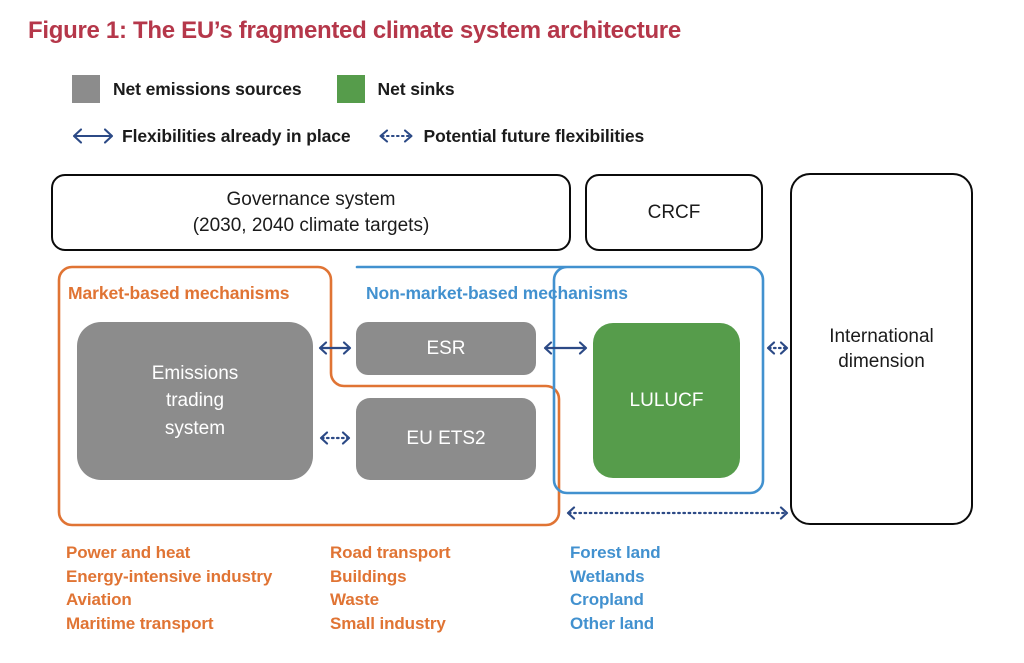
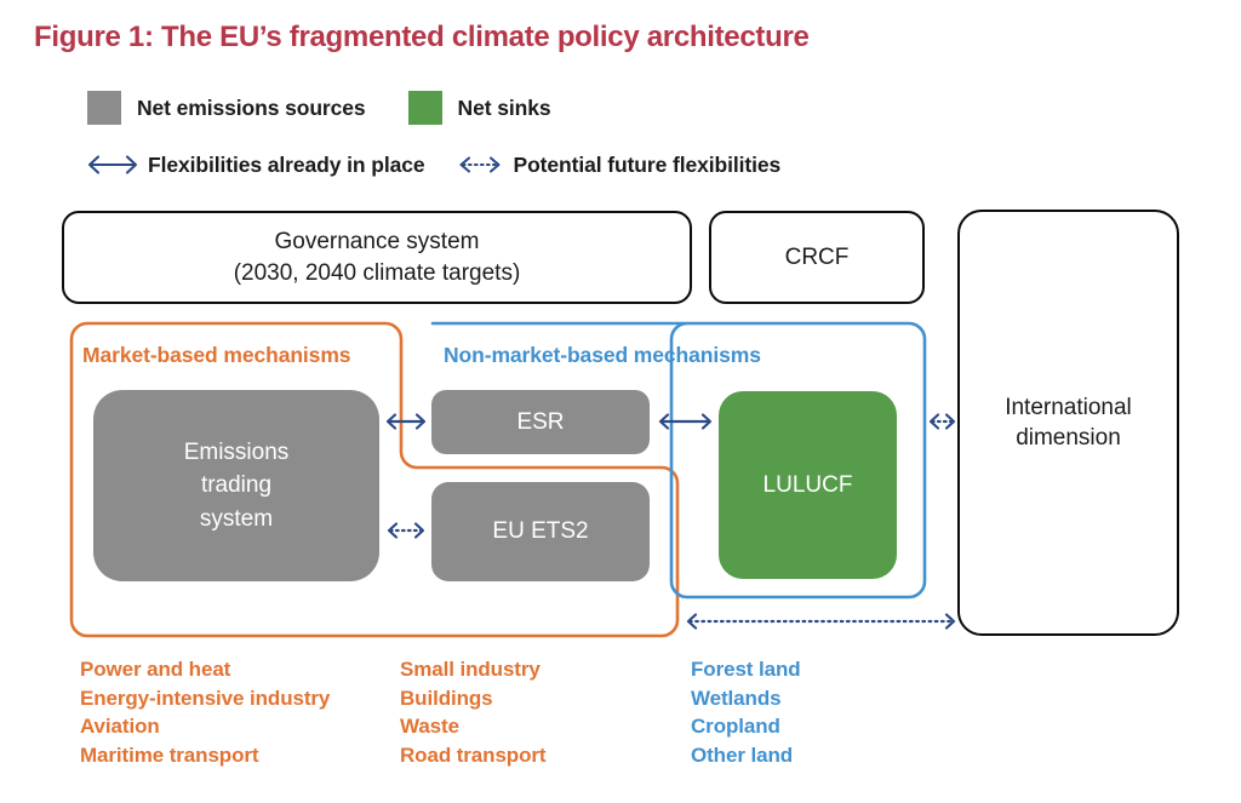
- Figure 1: The EU’s fragmented climate system architecture
+ Figure 1: The EU’s fragmented climate policy architecture
  Net emissions sources
  Net sinks
  Flexibilities already in place
  Potential future flexibilities
  Market-based mechanisms
  Non-market-based mechanisms
  Governance system
  (2030, 2040 climate targets)
  CRCF
  International
  dimension
  Emissions
  trading
  system
  ESR
  EU ETS2
  LULUCF
  Power and heat
  Energy-intensive industry
  Aviation
  Maritime transport
- Road transport
+ Small industry
  Buildings
  Waste
- Small industry
+ Road transport
  Forest land
  Wetlands
  Cropland
  Other land
